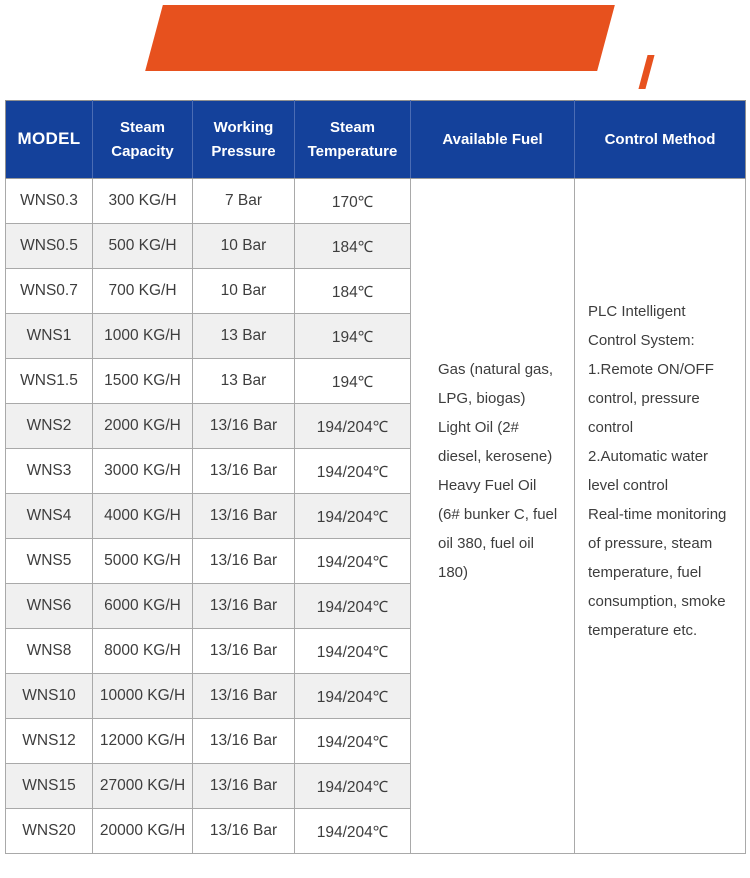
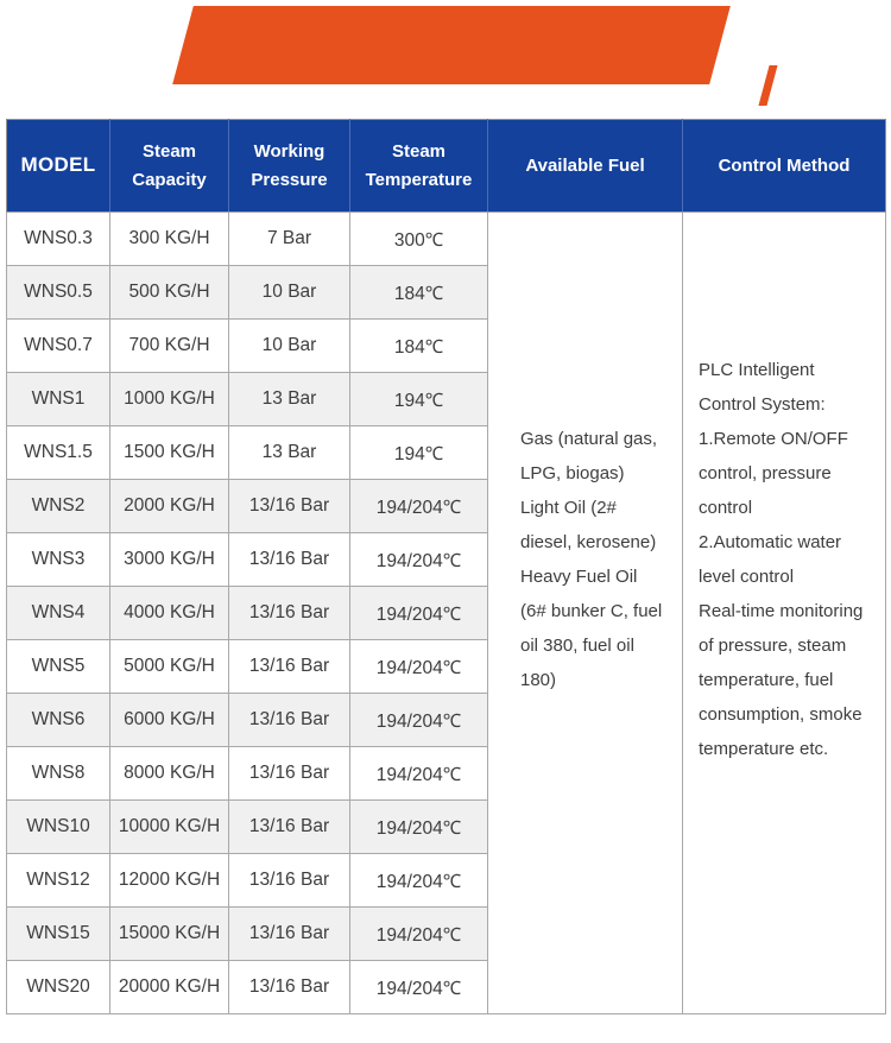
  MODEL	Steam Capacity	Working Pressure	Steam Temperature	Available Fuel	Control Method
- WNS0.3	300 KG/H	7 Bar	170℃	Gas (natural gas, LPG, biogas) Light Oil (2# diesel, kerosene) Heavy Fuel Oil (6# bunker C, fuel oil 380, fuel oil 180)	PLC Intelligent Control System: 1.Remote ON/OFF control, pressure control 2.Automatic water level control Real-time monitoring of pressure, steam temperature, fuel consumption, smoke temperature etc.
+ WNS0.3	300 KG/H	7 Bar	300℃	Gas (natural gas, LPG, biogas) Light Oil (2# diesel, kerosene) Heavy Fuel Oil (6# bunker C, fuel oil 380, fuel oil 180)	PLC Intelligent Control System: 1.Remote ON/OFF control, pressure control 2.Automatic water level control Real-time monitoring of pressure, steam temperature, fuel consumption, smoke temperature etc.
  WNS0.5	500 KG/H	10 Bar	184℃
  WNS0.7	700 KG/H	10 Bar	184℃
  WNS1	1000 KG/H	13 Bar	194℃
  WNS1.5	1500 KG/H	13 Bar	194℃
  WNS2	2000 KG/H	13/16 Bar	194/204℃
  WNS3	3000 KG/H	13/16 Bar	194/204℃
  WNS4	4000 KG/H	13/16 Bar	194/204℃
  WNS5	5000 KG/H	13/16 Bar	194/204℃
  WNS6	6000 KG/H	13/16 Bar	194/204℃
  WNS8	8000 KG/H	13/16 Bar	194/204℃
  WNS10	10000 KG/H	13/16 Bar	194/204℃
  WNS12	12000 KG/H	13/16 Bar	194/204℃
- WNS15	27000 KG/H	13/16 Bar	194/204℃
+ WNS15	15000 KG/H	13/16 Bar	194/204℃
  WNS20	20000 KG/H	13/16 Bar	194/204℃
